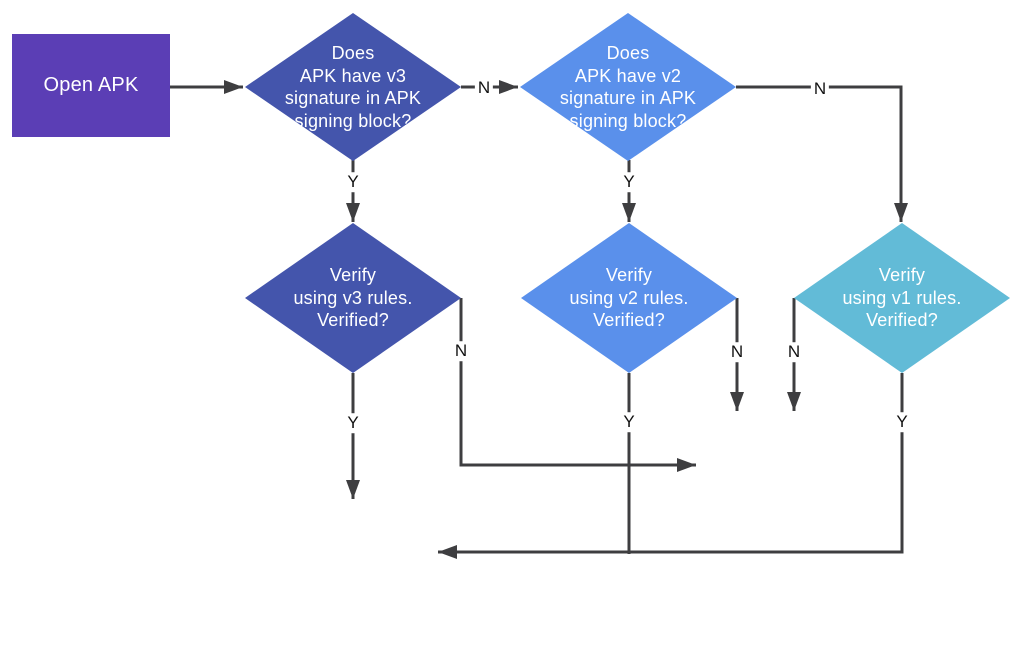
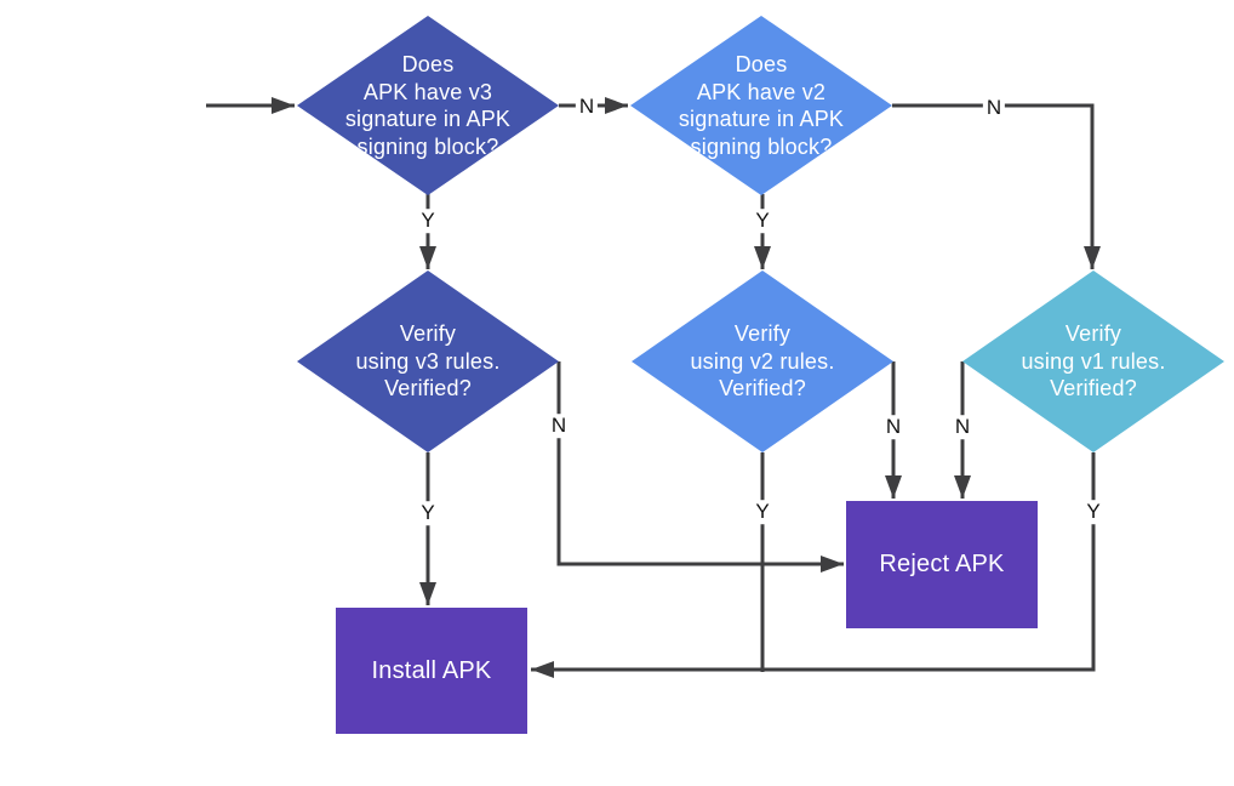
- Open APK
  Does
  APK have v3
  signature in APK
  signing block?
  Does
  APK have v2
  signature in APK
  signing block?
  Verify
  using v3 rules.
  Verified?
  Verify
  using v2 rules.
  Verified?
  Verify
  using v1 rules.
  Verified?
+ Install APK
+ Reject APK
  N
  Y
  N
  Y
  Y
  N
  Y
  N
  N
  Y
